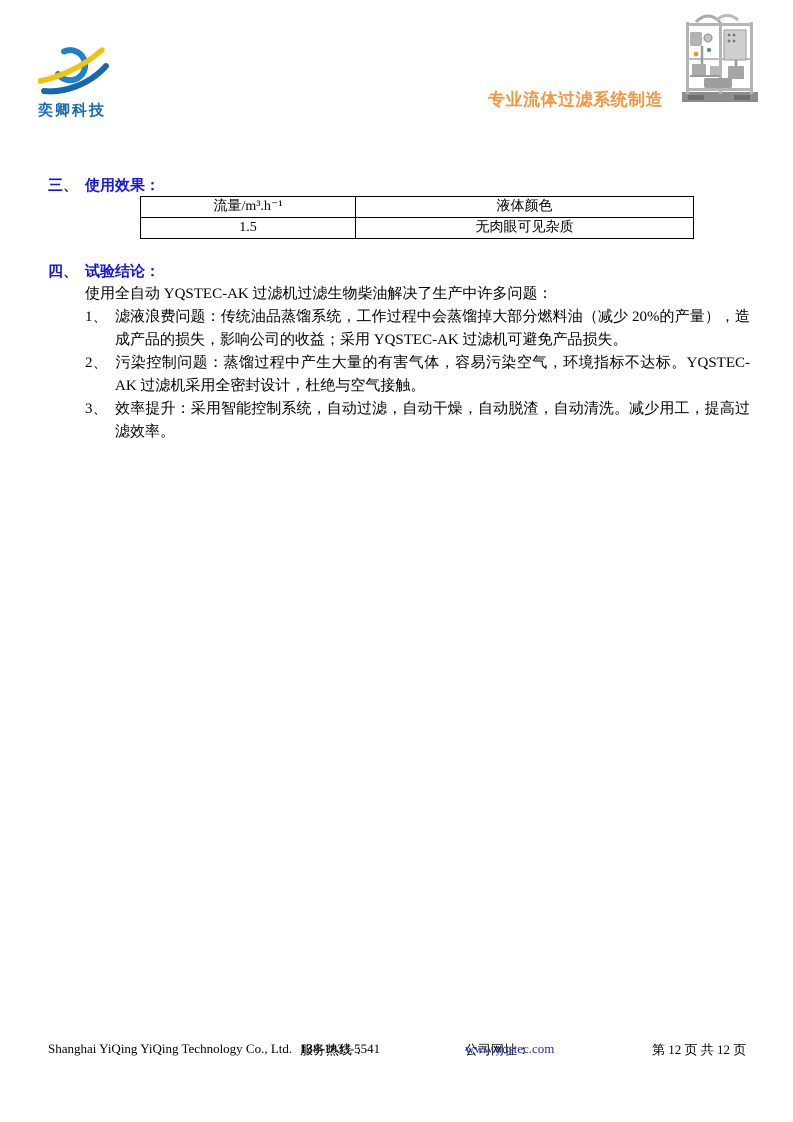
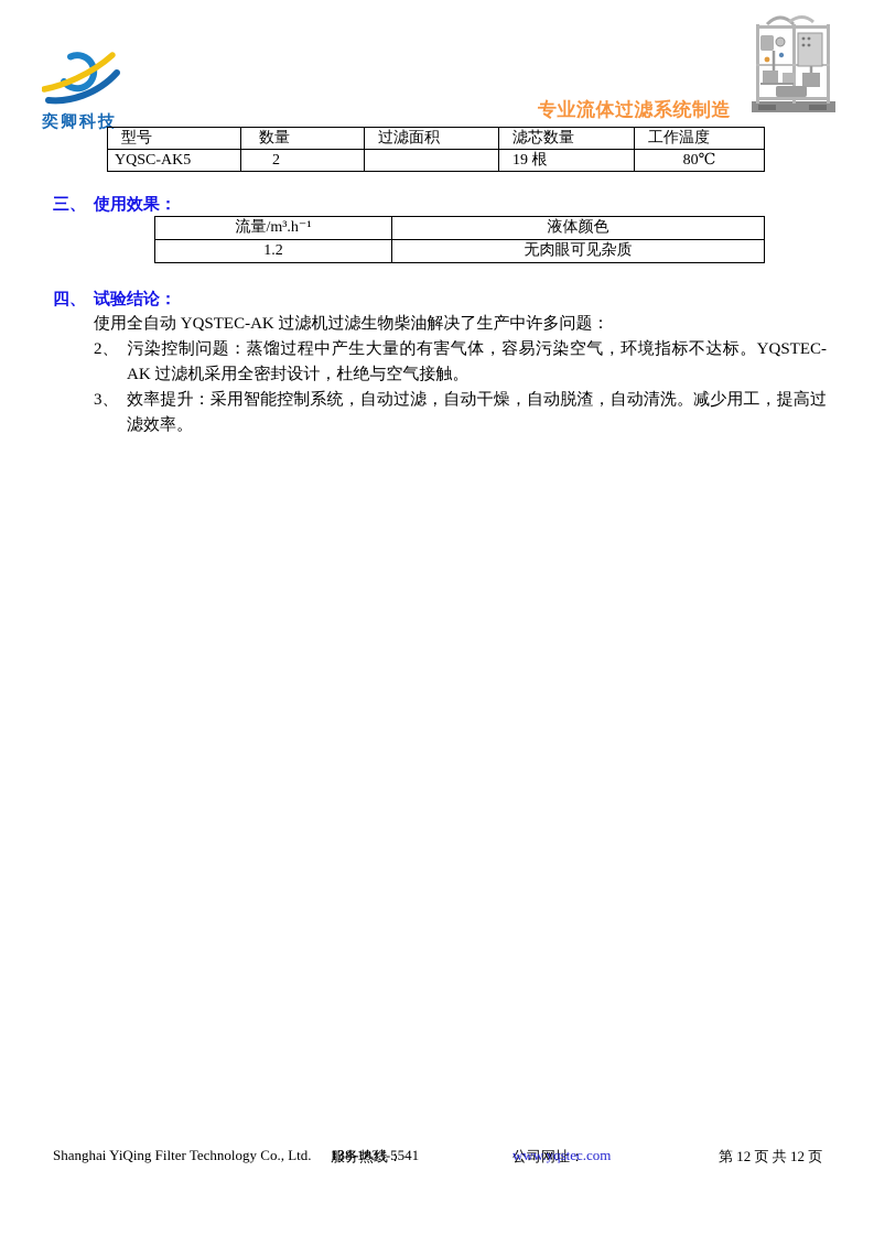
  奕卿科技
  专业流体过滤系统制造
+ 型号	数量	过滤面积	滤芯数量	工作温度
+ YQSC-AK5	2		19 根	80℃
  三、 使用效果：
  流量/m³.h⁻¹	液体颜色
- 1.5	无肉眼可见杂质
+ 1.2	无肉眼可见杂质
  四、 试验结论：
  使用全自动 YQSTEC-AK 过滤机过滤生物柴油解决了生产中许多问题：
- 1、 滤液浪费问题：传统油品蒸馏系统，工作过程中会蒸馏掉大部分燃料油（减少 20%的产量），造成产品的损失，影响公司的收益；采用 YQSTEC-AK 过滤机可避免产品损失。
  2、 污染控制问题：蒸馏过程中产生大量的有害气体，容易污染空气，环境指标不达标。YQSTEC-AK 过滤机采用全密封设计，杜绝与空气接触。
  3、 效率提升：采用智能控制系统，自动过滤，自动干燥，自动脱渣，自动清洗。减少用工，提高过滤效率。
- Shanghai YiQing YiQing Technology Co., Ltd.
+ Shanghai YiQing Filter Technology Co., Ltd.
  服务热线：
  138-1833-5541
  公司网址：
  www.yqstec.com
  第 12 页 共 12 页
